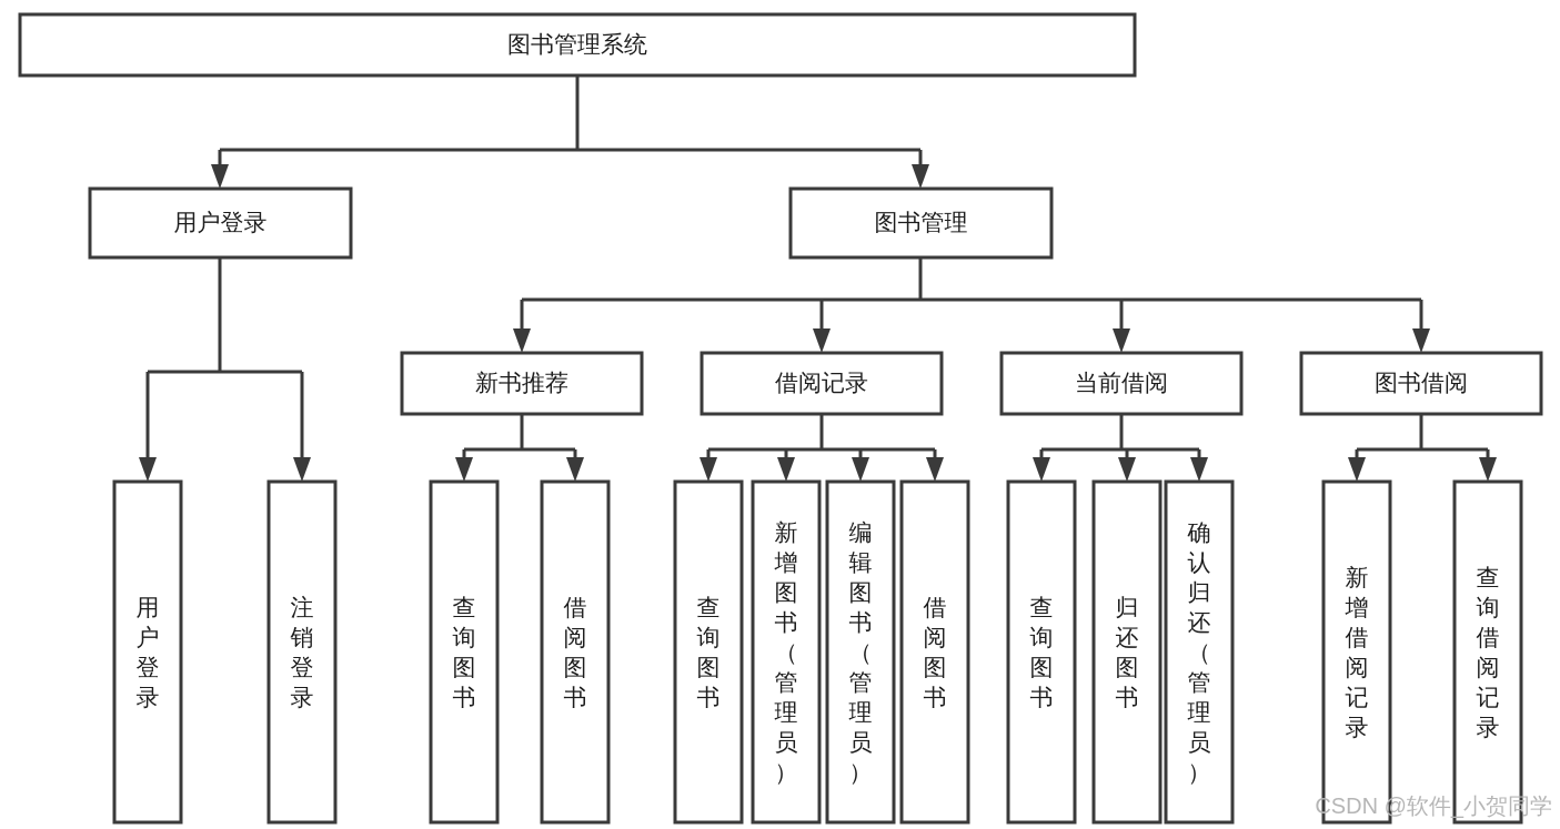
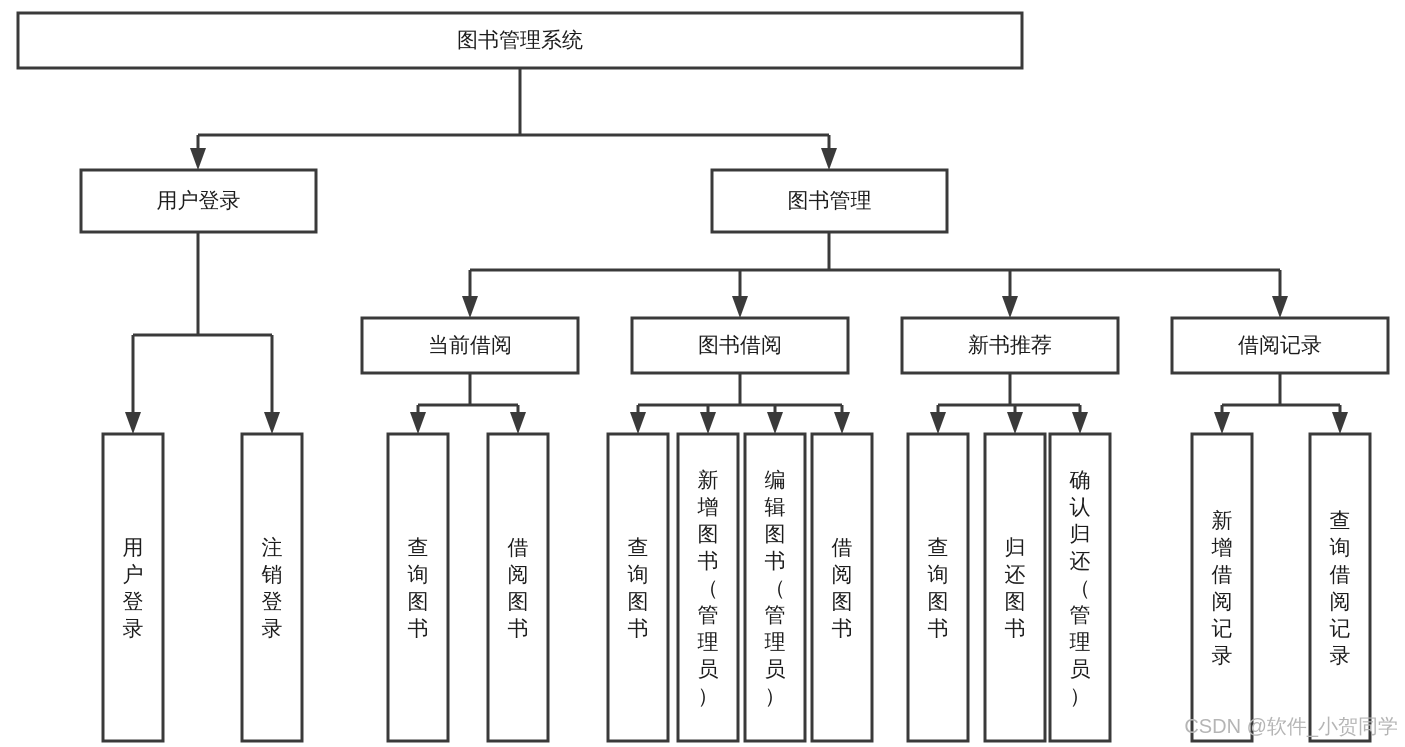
  图书管理系统
  用户登录
  图书管理
- 新书推荐
+ 当前借阅
- 借阅记录
+ 图书借阅
- 当前借阅
+ 新书推荐
- 图书借阅
+ 借阅记录
  用户登录
  注销登录
  查询图书
  借阅图书
  查询图书
  新增图书（管理员）
  编辑图书（管理员）
  借阅图书
  查询图书
  归还图书
  确认归还（管理员）
  新增借阅记录
  查询借阅记录
  CSDN @软件_小贺同学
